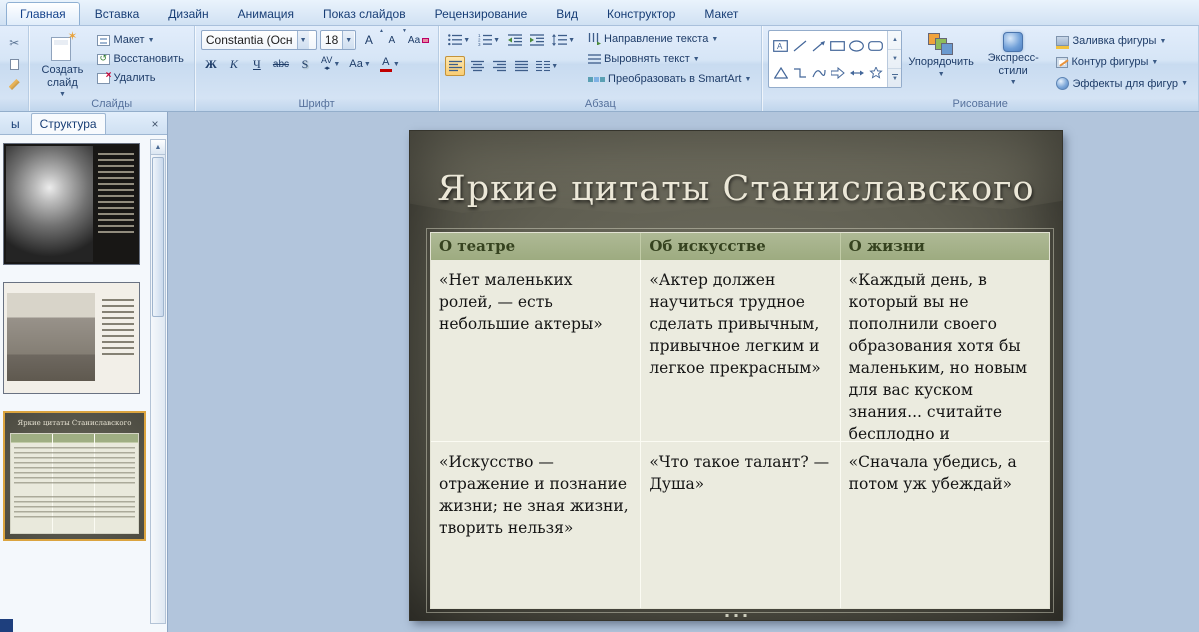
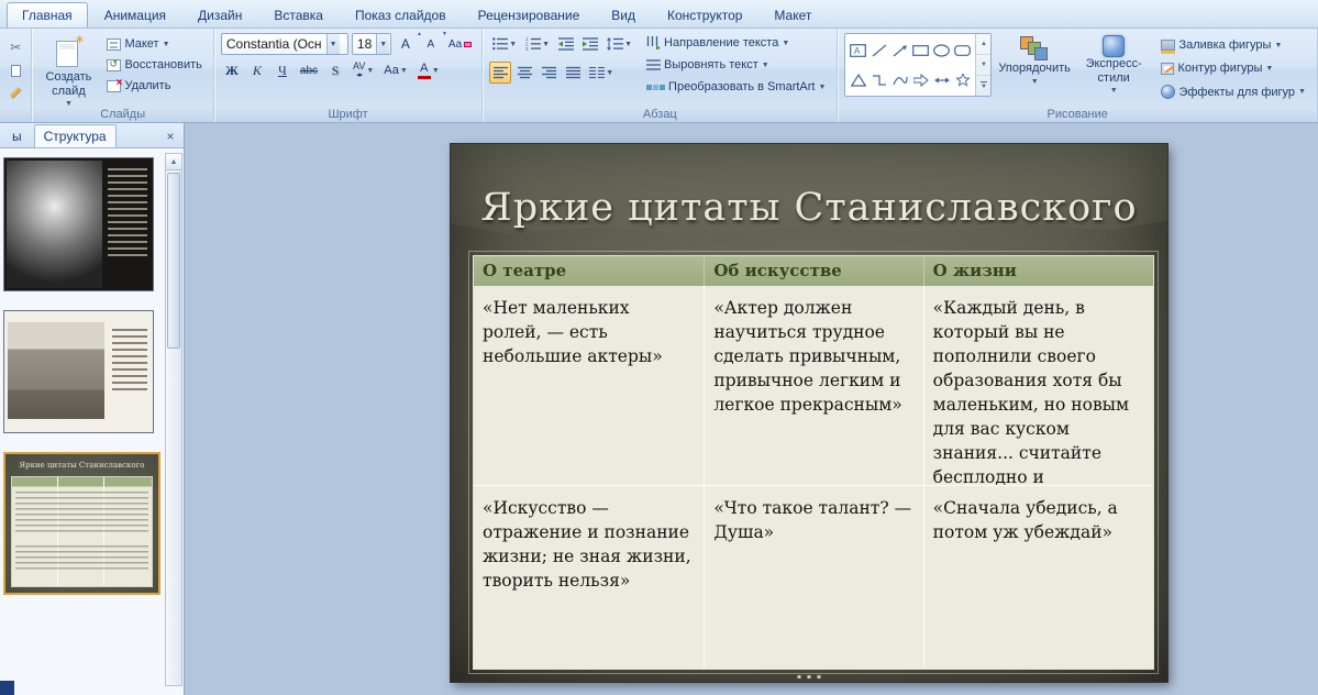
  Главная
- Вставка
+ Анимация
  Дизайн
- Анимация
+ Вставка
  Показ слайдов
  Рецензирование
  Вид
  Конструктор
  Макет
  ✂
  ✶
  Создать слайд
  Макет
  Восстановить
  Удалить
  Слайды
  Constantia (Осн
  18
  А
  А
  Аа
  Ж
  К
  Ч
  abc
  S
  AV
  Аа
  А
  Шрифт
  Направление текста
  Выровнять текст
  Преобразовать в SmartArt
  Абзац
  A
  Упорядочить
  Экспресс-стили
  Заливка фигуры
  Контур фигуры
  Эффекты для фигур
  Рисование
  ы
  Структура
  ×
  Яркие цитаты Станиславского
  Яркие цитаты Станиславского
  О театре
  Об искусстве
  О жизни
  «Нет маленьких ролей, — есть небольшие актеры»
  «Актер должен научиться трудное сделать привычным, привычное легким и легкое прекрасным»
  «Каждый день, в который вы не пополнили своего образования хотя бы маленьким, но новым для вас куском знания... считайте бесплодно и
  «Искусство — отражение и познание жизни; не зная жизни, творить нельзя»
  «Что такое талант? — Душа»
  «Сначала убедись, а потом уж убеждай»
